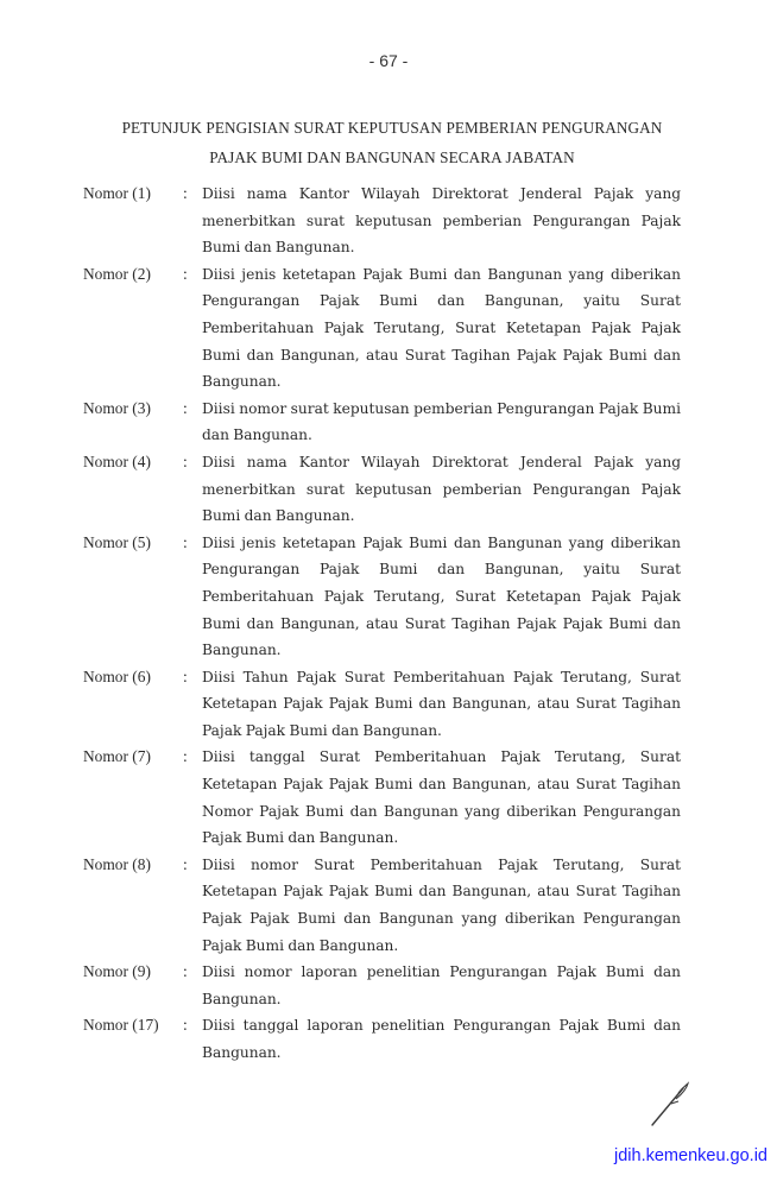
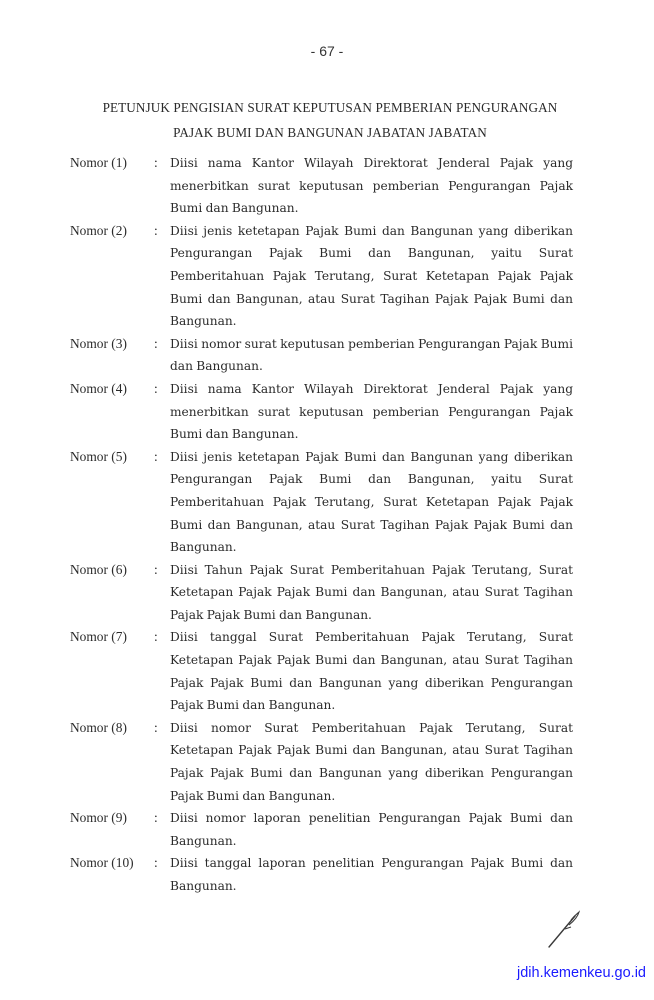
  - 67 -
  PETUNJUK PENGISIAN SURAT KEPUTUSAN PEMBERIAN PENGURANGAN
- PAJAK BUMI DAN BANGUNAN SECARA JABATAN
+ PAJAK BUMI DAN BANGUNAN JABATAN JABATAN
  Nomor (1)
  :
  Diisi nama Kantor Wilayah Direktorat Jenderal Pajak yang menerbitkan surat keputusan pemberian Pengurangan Pajak Bumi dan Bangunan.
  Nomor (2)
  :
  Diisi jenis ketetapan Pajak Bumi dan Bangunan yang diberikan Pengurangan Pajak Bumi dan Bangunan, yaitu Surat Pemberitahuan Pajak Terutang, Surat Ketetapan Pajak Pajak Bumi dan Bangunan, atau Surat Tagihan Pajak Pajak Bumi dan Bangunan.
  Nomor (3)
  :
  Diisi nomor surat keputusan pemberian Pengurangan Pajak Bumi dan Bangunan.
  Nomor (4)
  :
  Diisi nama Kantor Wilayah Direktorat Jenderal Pajak yang menerbitkan surat keputusan pemberian Pengurangan Pajak Bumi dan Bangunan.
  Nomor (5)
  :
  Diisi jenis ketetapan Pajak Bumi dan Bangunan yang diberikan Pengurangan Pajak Bumi dan Bangunan, yaitu Surat Pemberitahuan Pajak Terutang, Surat Ketetapan Pajak Pajak Bumi dan Bangunan, atau Surat Tagihan Pajak Pajak Bumi dan Bangunan.
  Nomor (6)
  :
  Diisi Tahun Pajak Surat Pemberitahuan Pajak Terutang, Surat Ketetapan Pajak Pajak Bumi dan Bangunan, atau Surat Tagihan Pajak Pajak Bumi dan Bangunan.
  Nomor (7)
  :
- Diisi tanggal Surat Pemberitahuan Pajak Terutang, Surat Ketetapan Pajak Pajak Bumi dan Bangunan, atau Surat Tagihan Nomor Pajak Bumi dan Bangunan yang diberikan Pengurangan Pajak Bumi dan Bangunan.
+ Diisi tanggal Surat Pemberitahuan Pajak Terutang, Surat Ketetapan Pajak Pajak Bumi dan Bangunan, atau Surat Tagihan Pajak Pajak Bumi dan Bangunan yang diberikan Pengurangan Pajak Bumi dan Bangunan.
  Nomor (8)
  :
  Diisi nomor Surat Pemberitahuan Pajak Terutang, Surat Ketetapan Pajak Pajak Bumi dan Bangunan, atau Surat Tagihan Pajak Pajak Bumi dan Bangunan yang diberikan Pengurangan Pajak Bumi dan Bangunan.
  Nomor (9)
  :
  Diisi nomor laporan penelitian Pengurangan Pajak Bumi dan Bangunan.
- Nomor (17)
+ Nomor (10)
  :
  Diisi tanggal laporan penelitian Pengurangan Pajak Bumi dan Bangunan.
  jdih.kemenkeu.go.id
